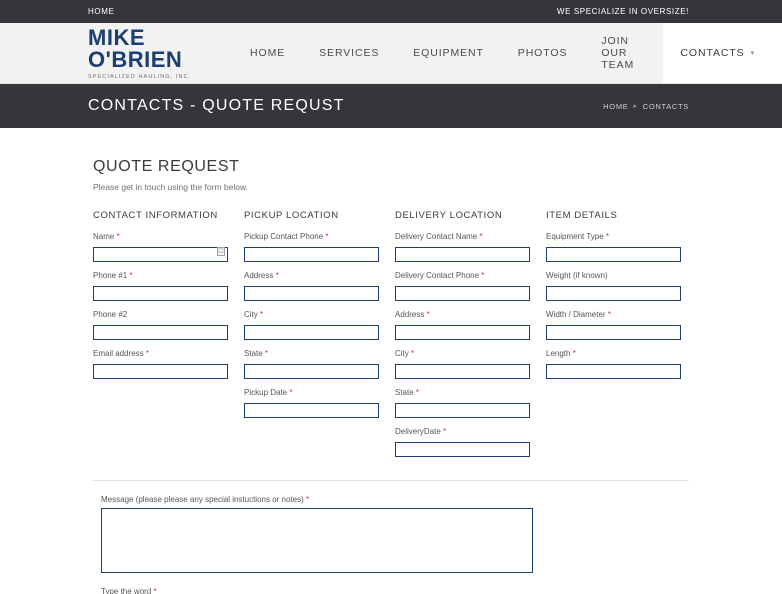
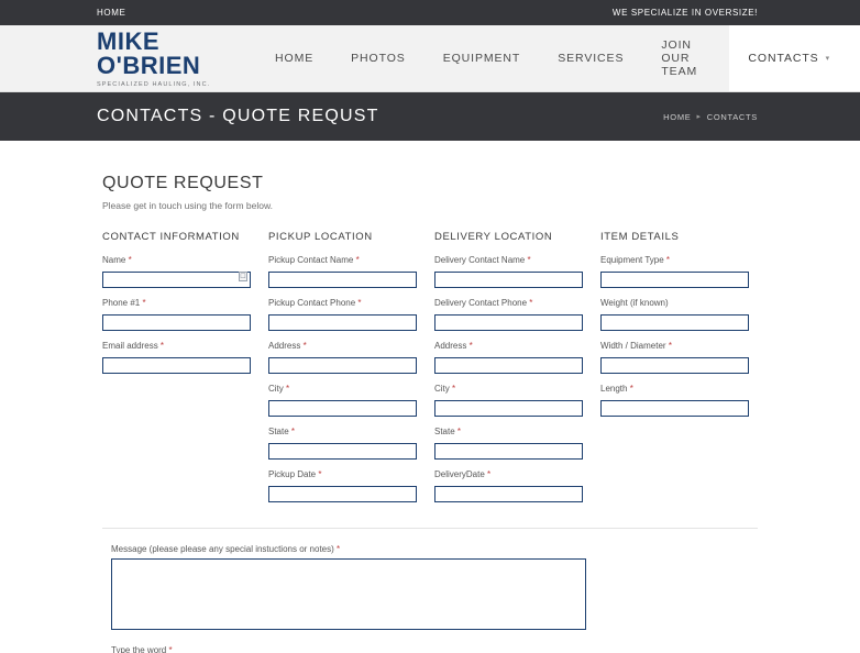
  HOME
  WE SPECIALIZE IN OVERSIZE!
  MIKE O'BRIEN
  HOME
- SERVICES
+ PHOTOS
  EQUIPMENT
- PHOTOS
+ SERVICES
  JOIN OUR TEAM
  CONTACTS
  CONTACTS - QUOTE REQUST
  HOME
  CONTACTS
  QUOTE REQUEST
  Please get in touch using the form below.
  CONTACT INFORMATION
  Name *
  Phone #1 *
- Phone #2
  Email address *
  PICKUP LOCATION
+ Pickup Contact Name *
  Pickup Contact Phone *
  Address *
  City *
  State *
  Pickup Date *
  DELIVERY LOCATION
  Delivery Contact Name *
  Delivery Contact Phone *
  Address *
  City *
  State *
  DeliveryDate *
  ITEM DETAILS
  Equipment Type *
  Weight (if known)
  Width / Diameter *
  Length *
  Message (please please any special instuctions or notes) *
  Type the word *
